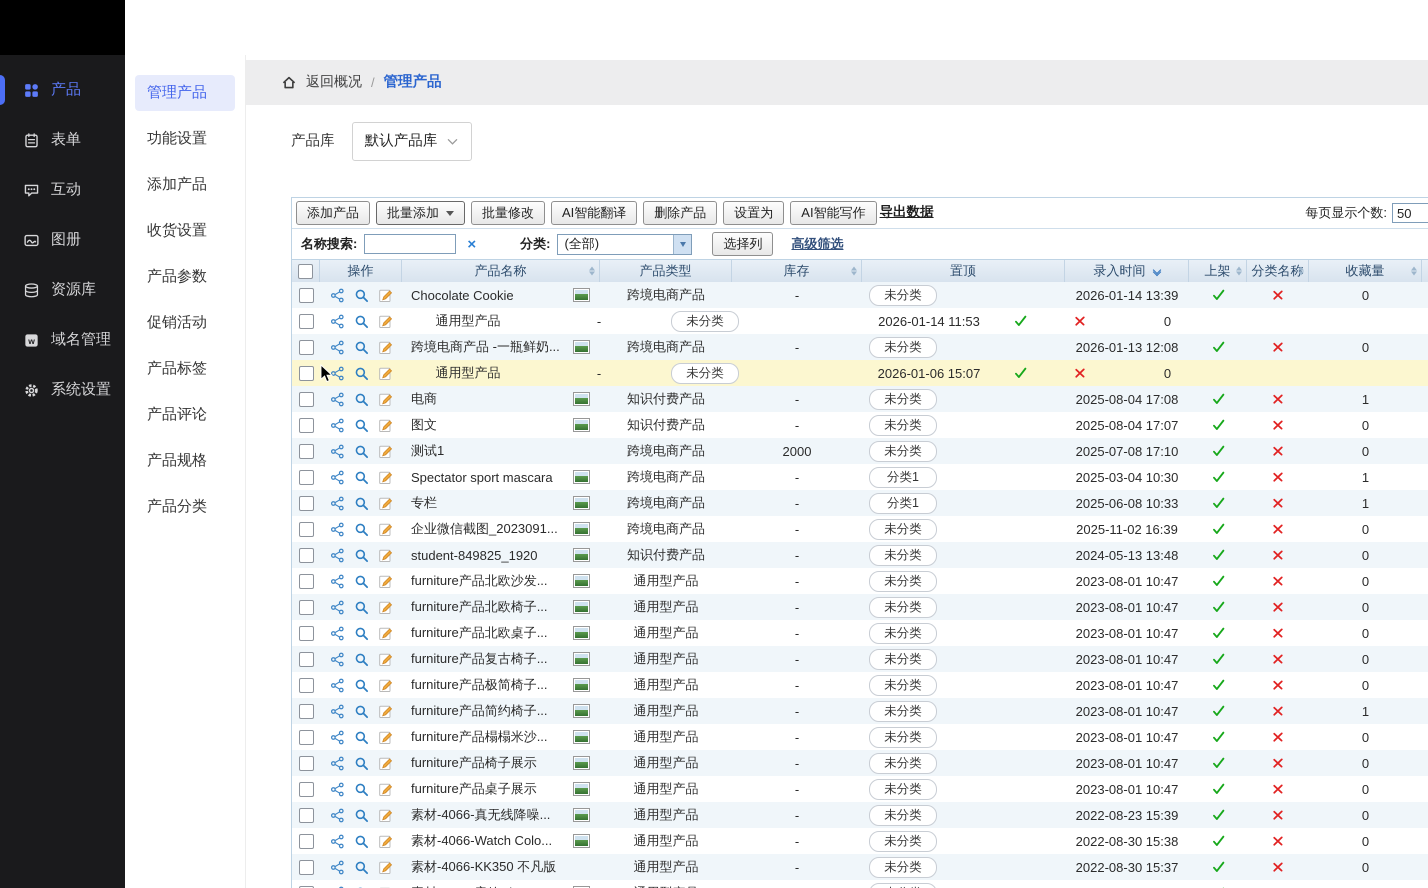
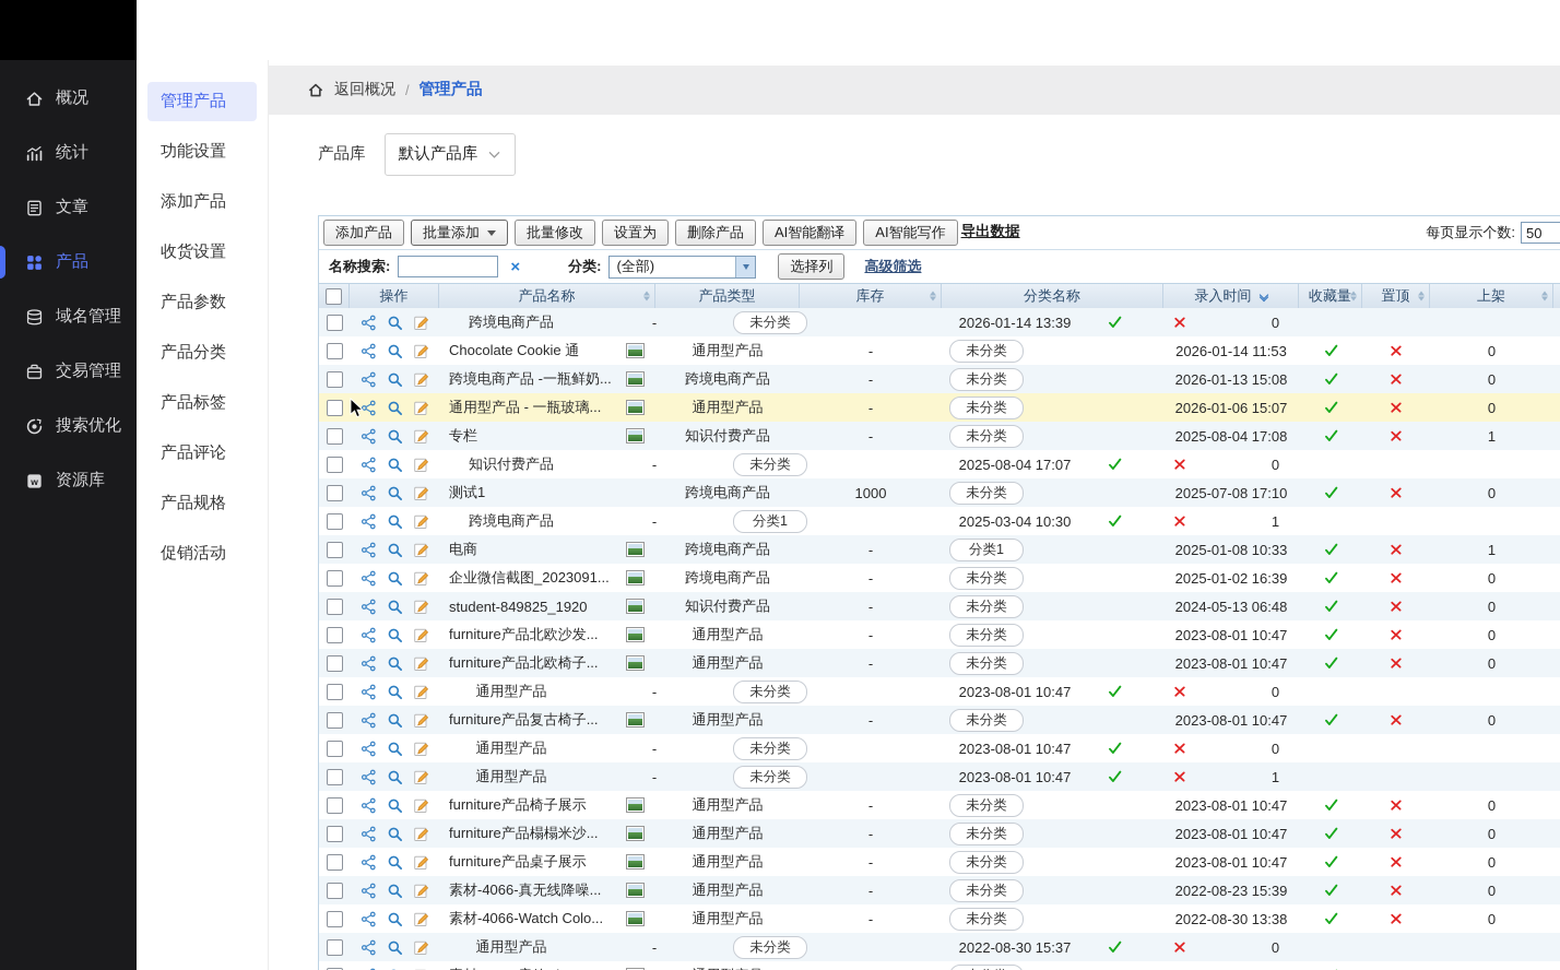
+ 概况
+ 统计
+ 文章
  产品
- 表单
- 互动
- 图册
- 资源库
+ 域名管理
+ 交易管理
+ 搜索优化
  w
- 域名管理
+ 资源库
- 系统设置
  管理产品
  功能设置
  添加产品
  收货设置
  产品参数
- 促销活动
+ 产品分类
  产品标签
  产品评论
  产品规格
- 产品分类
+ 促销活动
  返回概况
  /
  管理产品
  产品库
  默认产品库
  添加产品
  批量添加
  批量修改
- AI智能翻译
+ 设置为
  删除产品
- 设置为
+ AI智能翻译
  AI智能写作
  导出数据
  每页显示个数:
  50
  名称搜索:
  ×
  分类:
  (全部)
  选择列
  高级筛选
  操作
  产品名称
  产品类型
  库存
- 置顶
+ 分类名称
  录入时间
- 上架
+ 收藏量
- 分类名称
+ 置顶
- 收藏量
+ 上架
- Chocolate Cookie
  跨境电商产品
  -
  未分类
  2026-01-14 13:39
  0
+ Chocolate Cookie 通
  通用型产品
  -
  未分类
  2026-01-14 11:53
  0
  跨境电商产品 -一瓶鲜奶...
  跨境电商产品
  -
  未分类
- 2026-01-13 12:08
+ 2026-01-13 15:08
  0
+ 通用型产品 - 一瓶玻璃...
  通用型产品
  -
  未分类
  2026-01-06 15:07
  0
- 电商
+ 专栏
  知识付费产品
  -
  未分类
  2025-08-04 17:08
  1
- 图文
  知识付费产品
  -
  未分类
  2025-08-04 17:07
  0
  测试1
  跨境电商产品
- 2000
+ 1000
  未分类
  2025-07-08 17:10
  0
- Spectator sport mascara
  跨境电商产品
  -
  分类1
  2025-03-04 10:30
  1
- 专栏
+ 电商
  跨境电商产品
  -
  分类1
- 2025-06-08 10:33
+ 2025-01-08 10:33
  1
  企业微信截图_2023091...
  跨境电商产品
  -
  未分类
- 2025-11-02 16:39
+ 2025-01-02 16:39
  0
  student-849825_1920
  知识付费产品
  -
  未分类
- 2024-05-13 13:48
+ 2024-05-13 06:48
  0
  furniture产品北欧沙发...
  通用型产品
  -
  未分类
  2023-08-01 10:47
  0
  furniture产品北欧椅子...
  通用型产品
  -
  未分类
  2023-08-01 10:47
  0
- furniture产品北欧桌子...
  通用型产品
  -
  未分类
  2023-08-01 10:47
  0
  furniture产品复古椅子...
  通用型产品
  -
  未分类
  2023-08-01 10:47
  0
- furniture产品极简椅子...
  通用型产品
  -
  未分类
  2023-08-01 10:47
  0
- furniture产品简约椅子...
  通用型产品
  -
  未分类
  2023-08-01 10:47
  1
- furniture产品榻榻米沙...
+ furniture产品椅子展示
  通用型产品
  -
  未分类
  2023-08-01 10:47
  0
- furniture产品椅子展示
+ furniture产品榻榻米沙...
  通用型产品
  -
  未分类
  2023-08-01 10:47
  0
  furniture产品桌子展示
  通用型产品
  -
  未分类
  2023-08-01 10:47
  0
  素材-4066-真无线降噪...
  通用型产品
  -
  未分类
  2022-08-23 15:39
  0
  素材-4066-Watch Colo...
  通用型产品
  -
  未分类
- 2022-08-30 15:38
+ 2022-08-30 13:38
  0
- 素材-4066-KK350 不凡版
  通用型产品
  -
  未分类
  2022-08-30 15:37
  0
